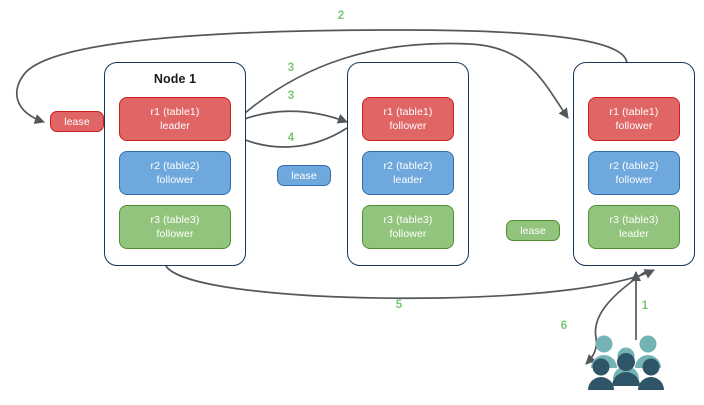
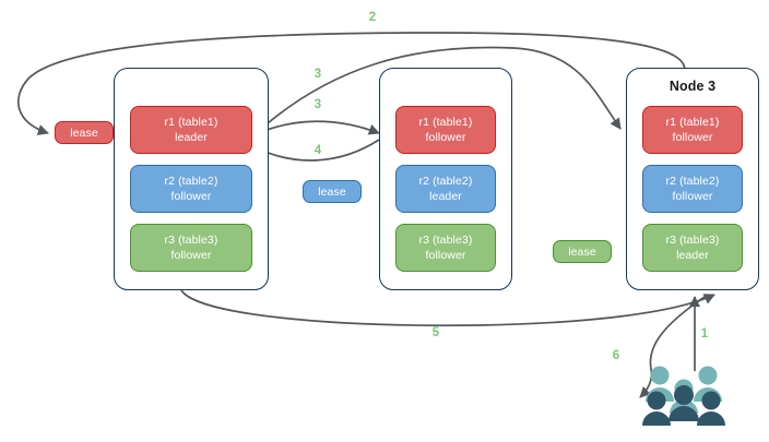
- Node 1
  r1 (table1)
  leader
  r2 (table2)
  follower
  r3 (table3)
  follower
  r1 (table1)
  follower
  r2 (table2)
  leader
  r3 (table3)
  follower
+ Node 3
  r1 (table1)
  follower
  r2 (table2)
  follower
  r3 (table3)
  leader
  lease
  lease
  lease
  2
  3
  3
  4
  5
  1
  6
